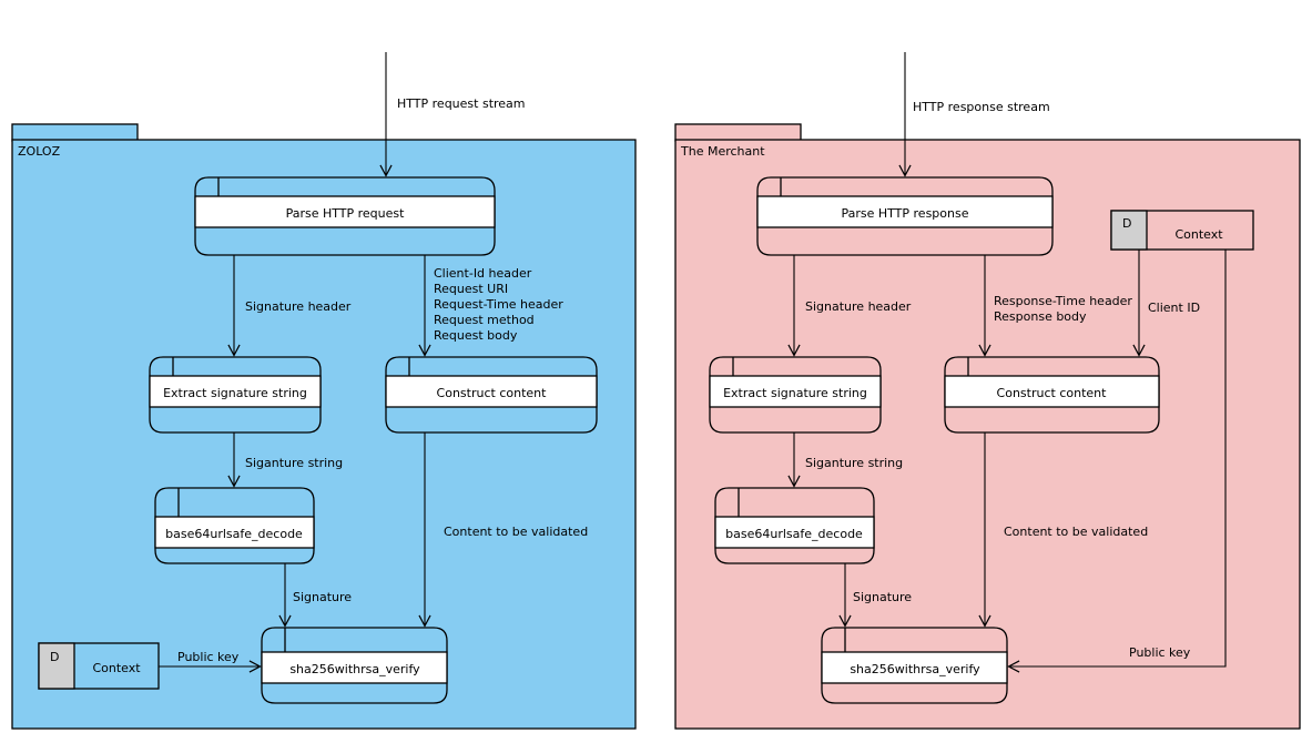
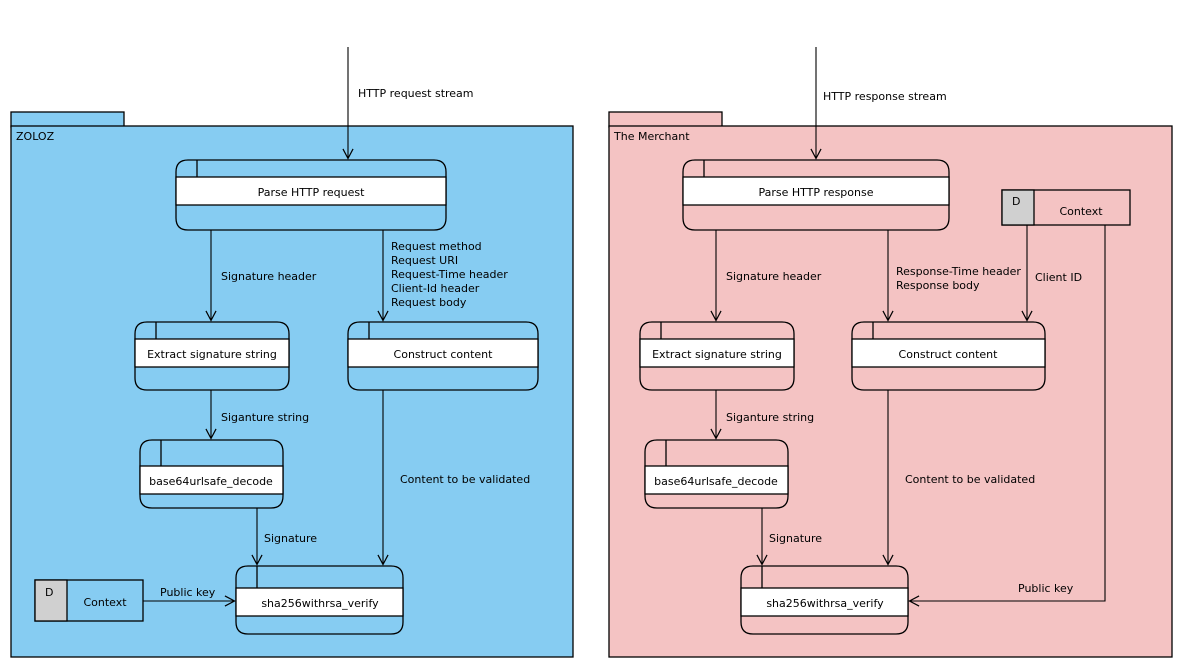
  ZOLOZ
  The Merchant
  HTTP request stream
  Signature header
- Client-Id header
+ Request method
  Request URI
  Request-Time header
- Request method
+ Client-Id header
  Request body
  Siganture string
  Content to be validated
  Signature
  Public key
  HTTP response stream
  Signature header
  Response-Time header
  Response body
  Client ID
  Siganture string
  Content to be validated
  Signature
  Public key
  Parse HTTP request
  Extract signature string
  Construct content
  base64urlsafe_decode
  sha256withrsa_verify
  D
  Context
  Parse HTTP response
  Extract signature string
  Construct content
  base64urlsafe_decode
  sha256withrsa_verify
  D
  Context
